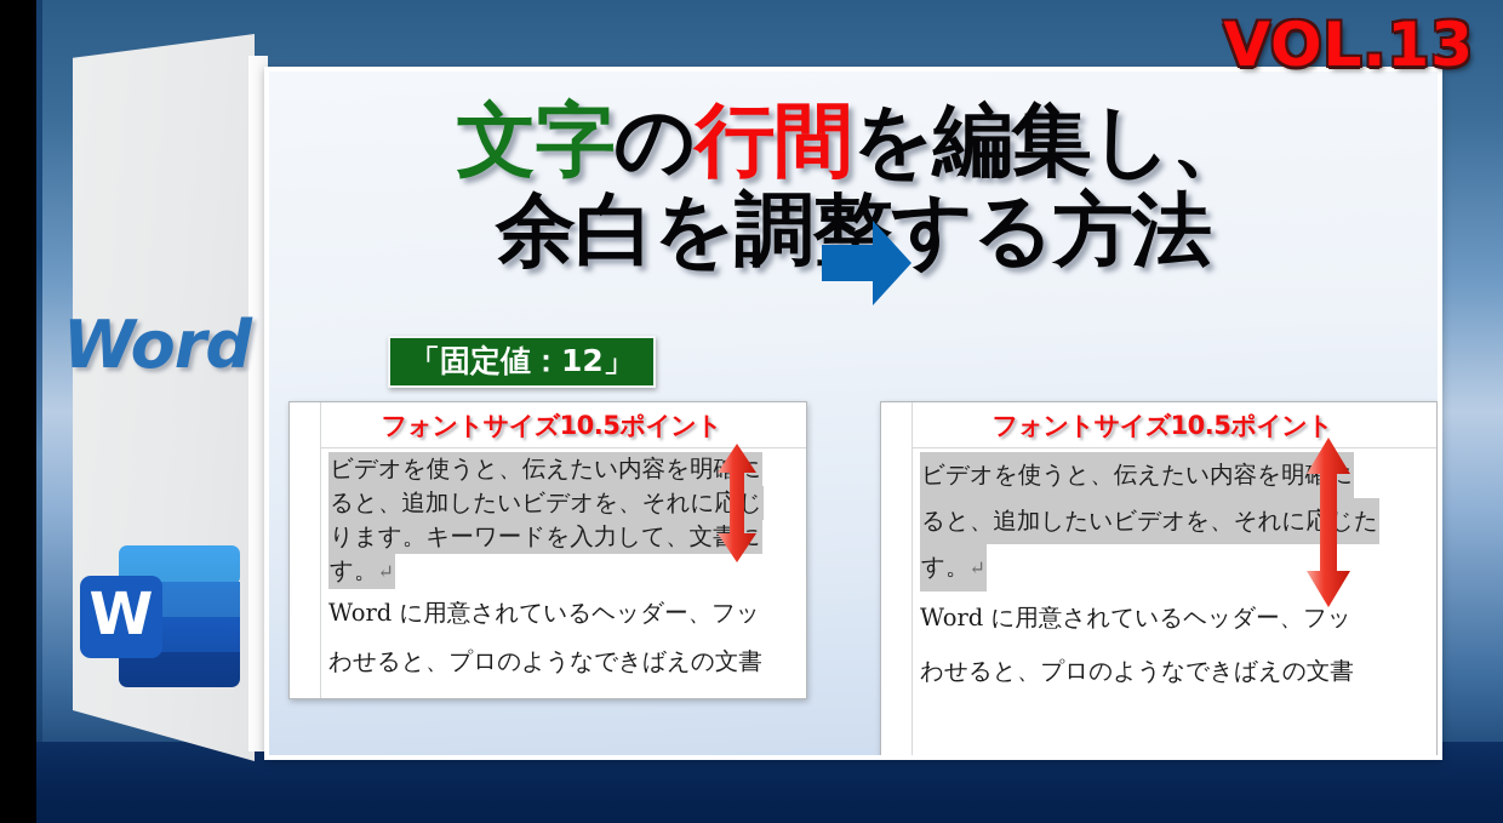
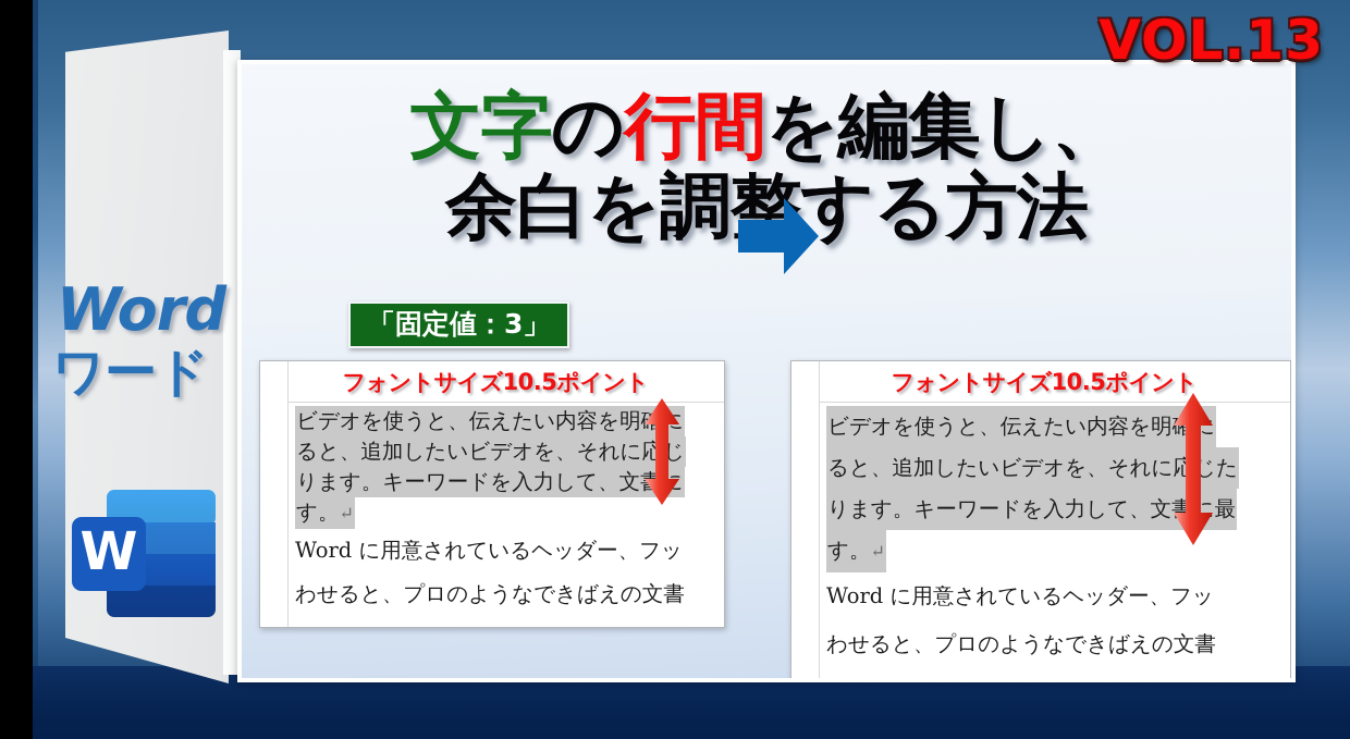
  Word
+ ワード
  W
  文字の行間を編集し、
  余白を調整する方法
- 「固定値：12」
+ 「固定値：3」
  フォントサイズ10.5ポイント
  ビデオを使うと、伝えたい内容を明
  ると、追加したいビデオを、それに応じ
  ります。キーワードを入力して、文
  す。↵
  Word に用意されているヘッダー、フッ
  わせると、プロのようなできばえの文書
  フォントサイズ10.5ポイント
  ビデオを使うと、伝えたい内容を明確に
  ると、追加したいビデオを、それに応じた
+ ります。キーワードを入力して、文書に最
  す。↵
  Word に用意されているヘッダー、フッ
  わせると、プロのようなできばえの文書
  VOL.13
